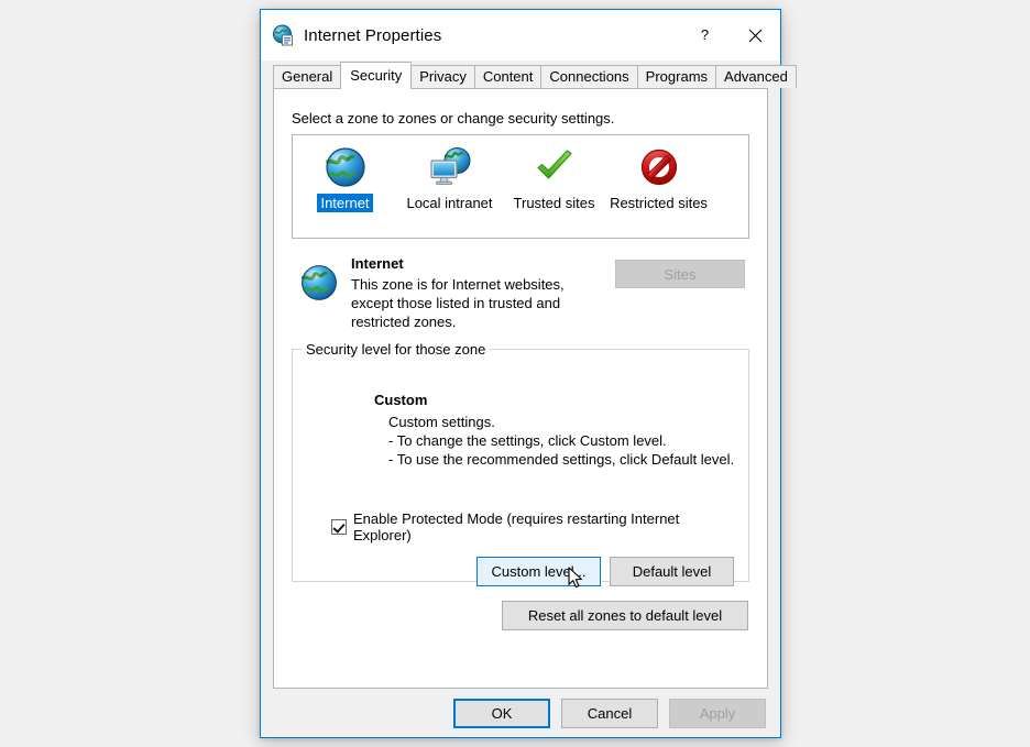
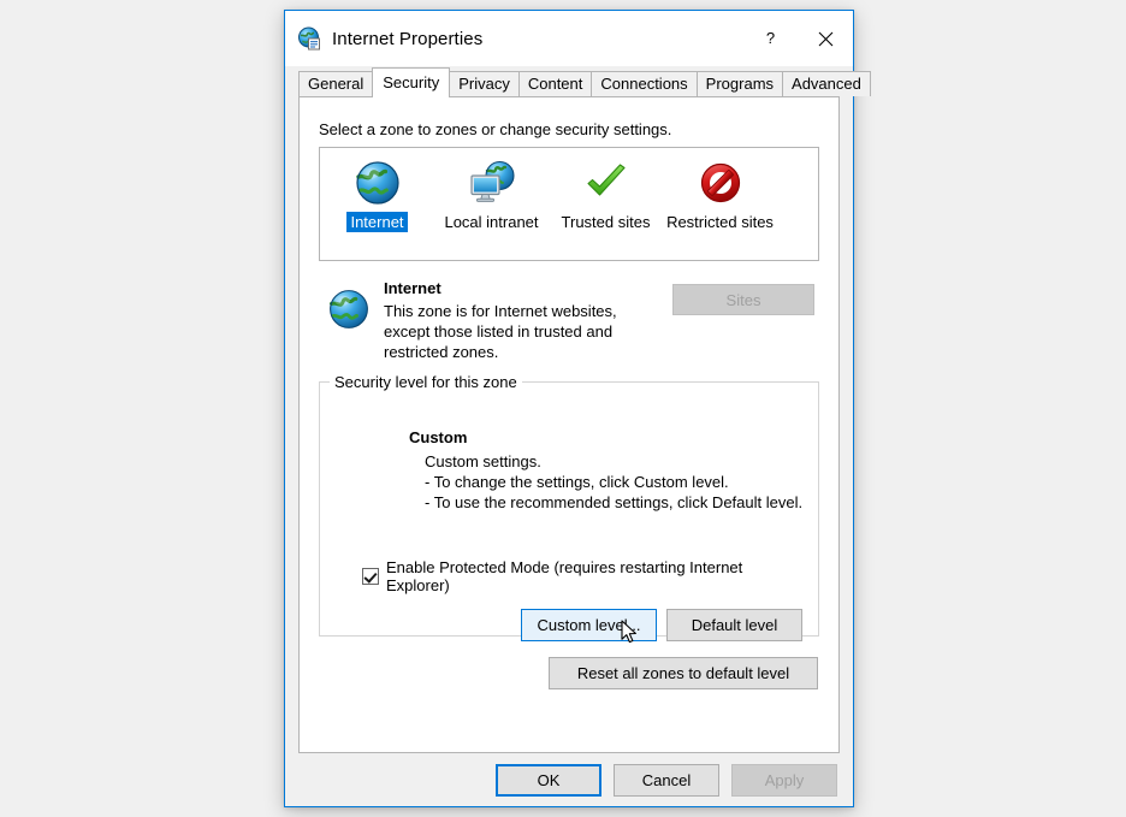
  Internet Properties
  ?
  General
  Security
  Privacy
  Content
  Connections
  Programs
  Advanced
  Select a zone to zones or change security settings.
  Internet
  Local intranet
  Trusted sites
  Restricted sites
  Internet
  This zone is for Internet websites,
  except those listed in trusted and
  restricted zones.
  Sites
- Security level for those zone
+ Security level for this zone
  Custom
  Custom settings.
  - To change the settings, click Custom level.
  - To use the recommended settings, click Default level.
  Enable Protected Mode (requires restarting Internet Explorer)
  Custom leve...
  Default level
  Reset all zones to default level
  OK
  Cancel
  Apply
